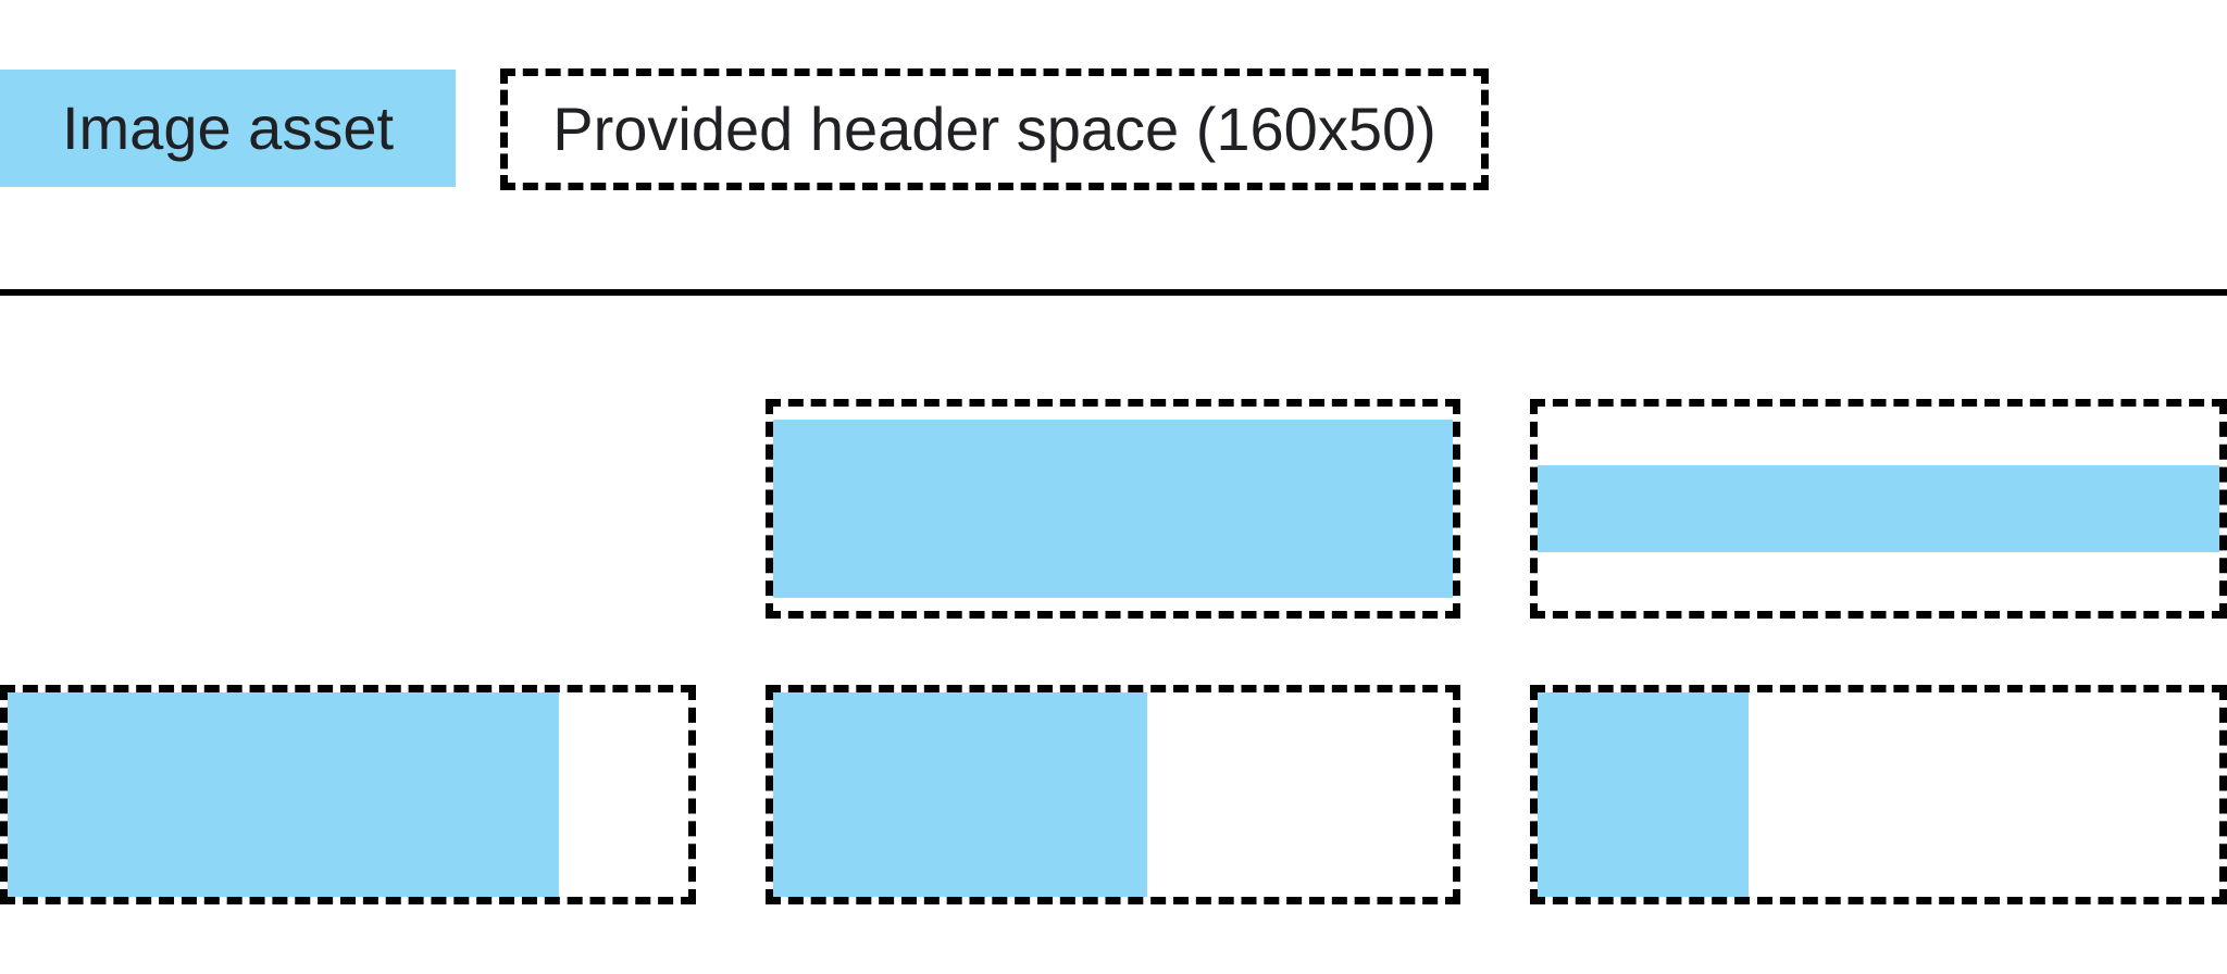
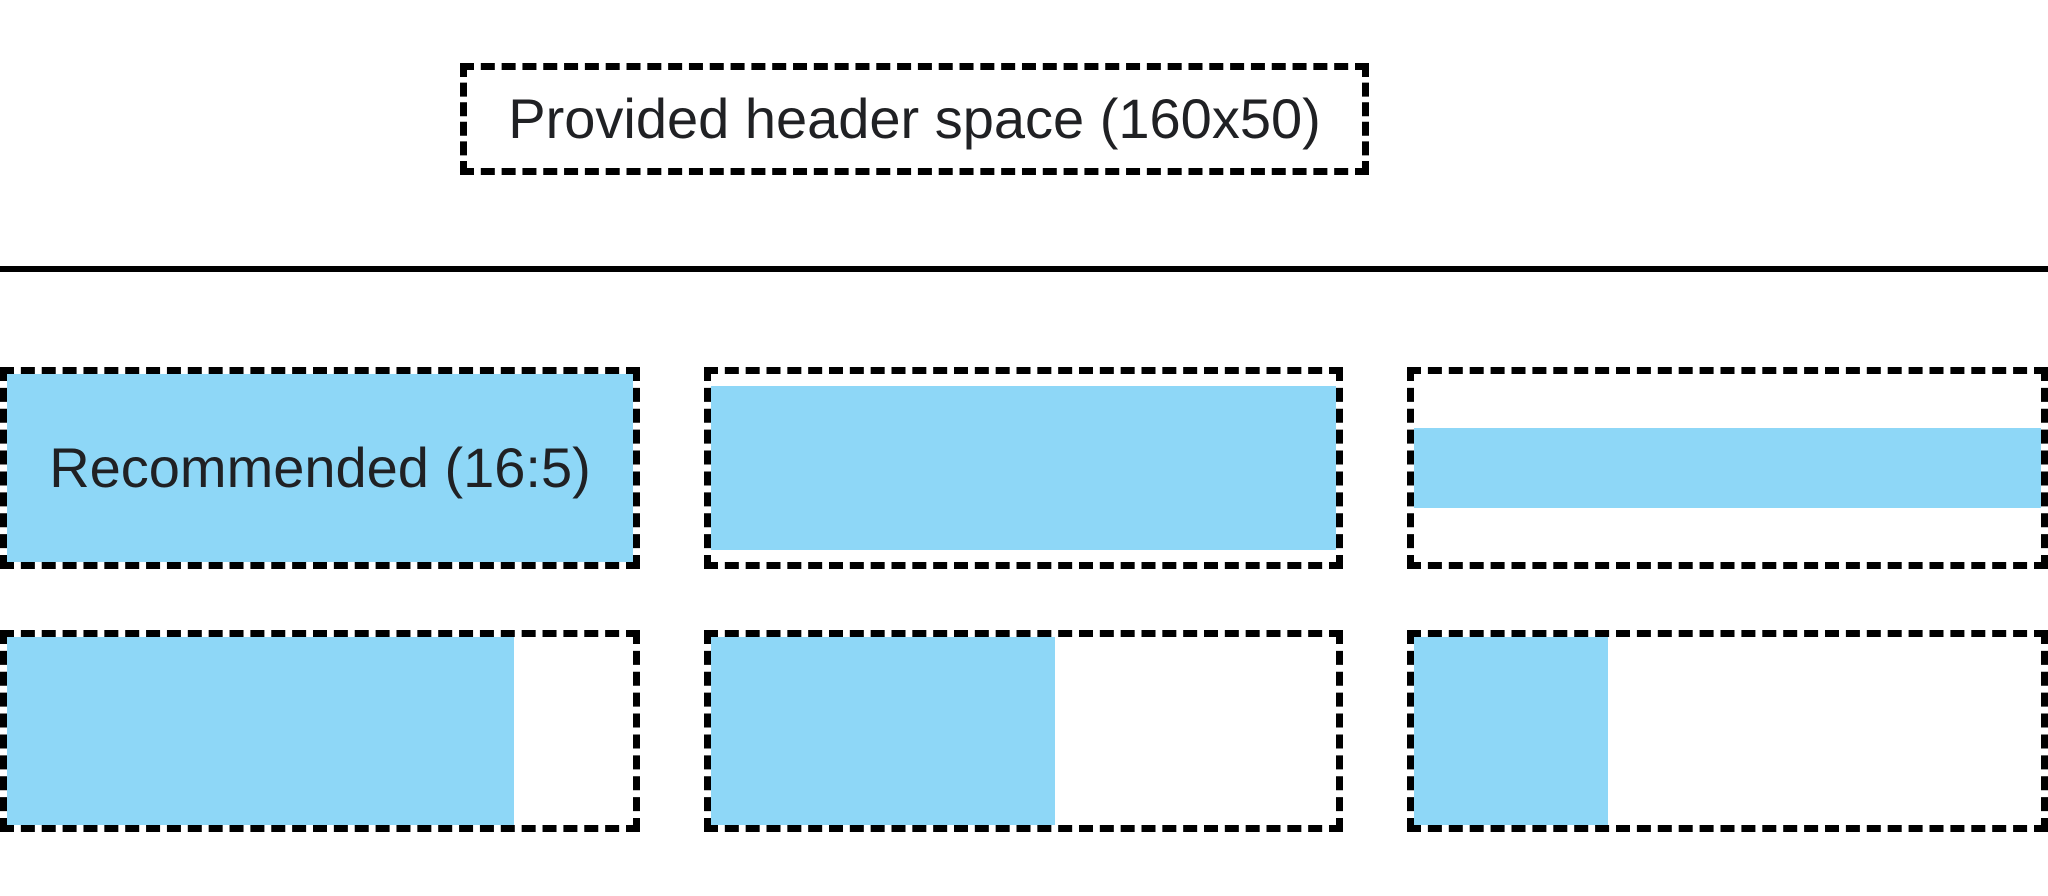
- Image asset
  Provided header space (160x50)
+ Recommended (16:5)
